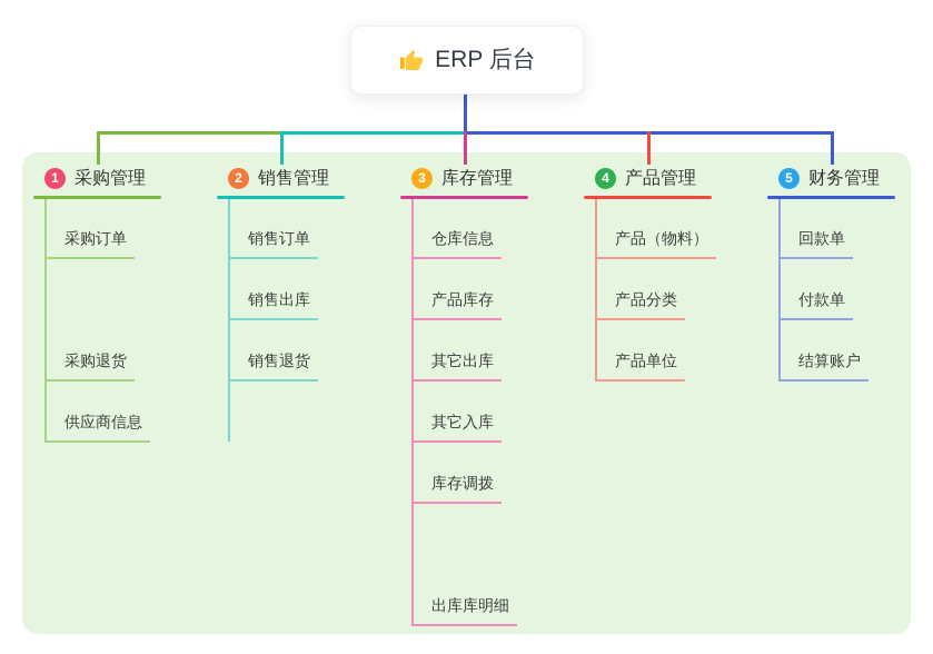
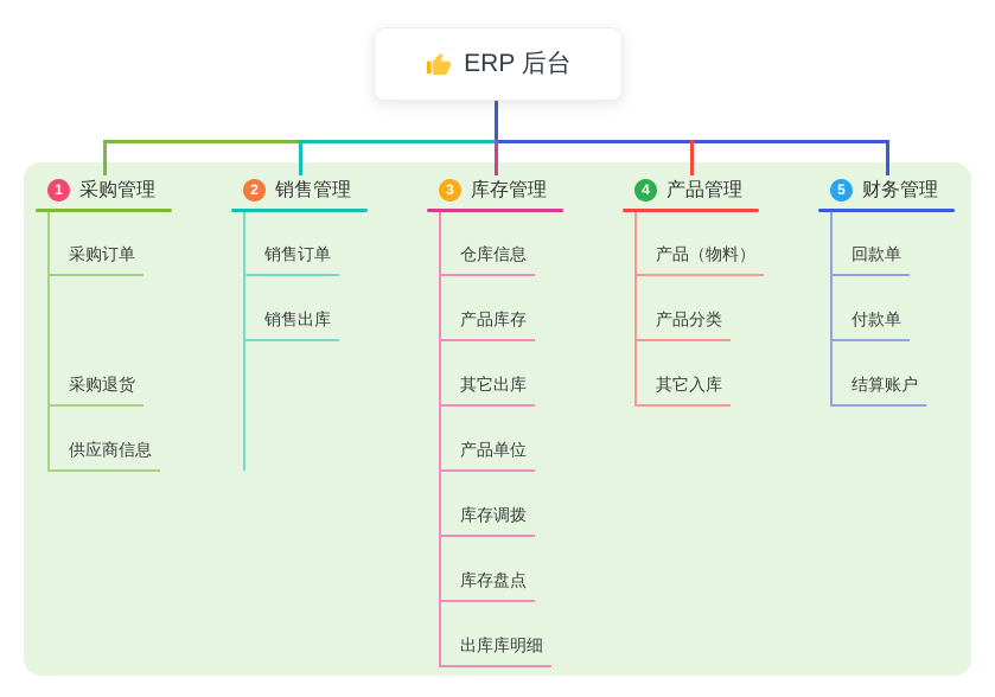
  ERP 后台
  1
  采购管理
  采购订单
  采购退货
  供应商信息
  2
  销售管理
  销售订单
  销售出库
- 销售退货
  3
  库存管理
  仓库信息
  产品库存
  其它出库
- 其它入库
+ 产品单位
  库存调拨
+ 库存盘点
  出库库明细
  4
  产品管理
  产品（物料）
  产品分类
- 产品单位
+ 其它入库
  5
  财务管理
  回款单
  付款单
  结算账户
